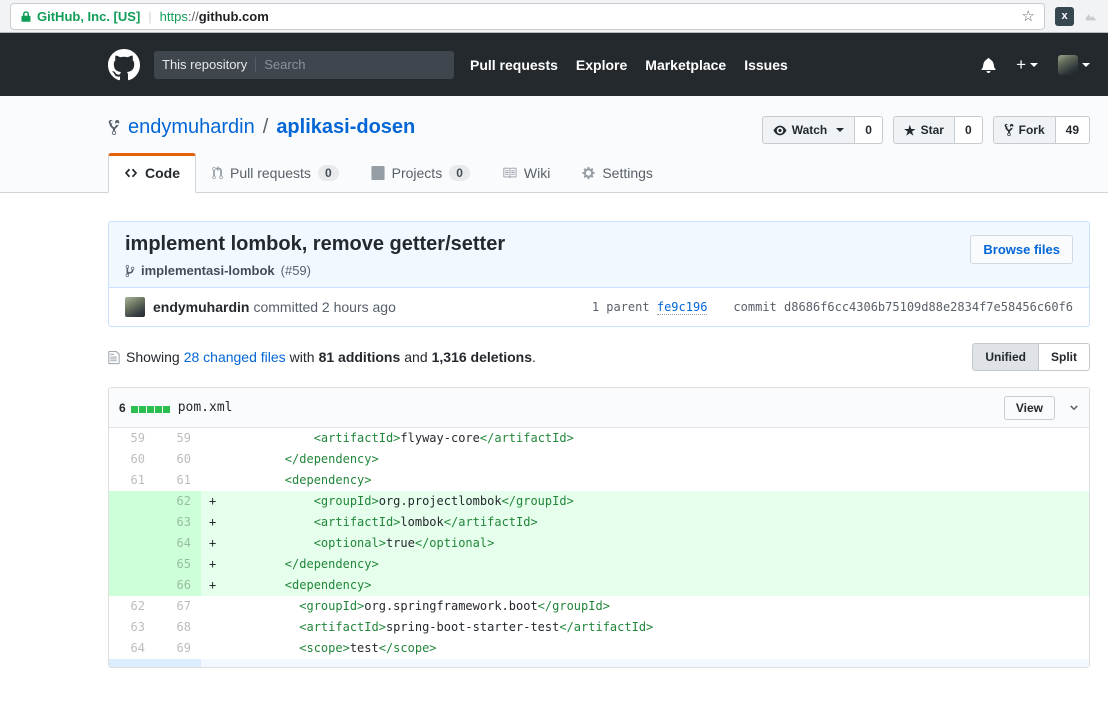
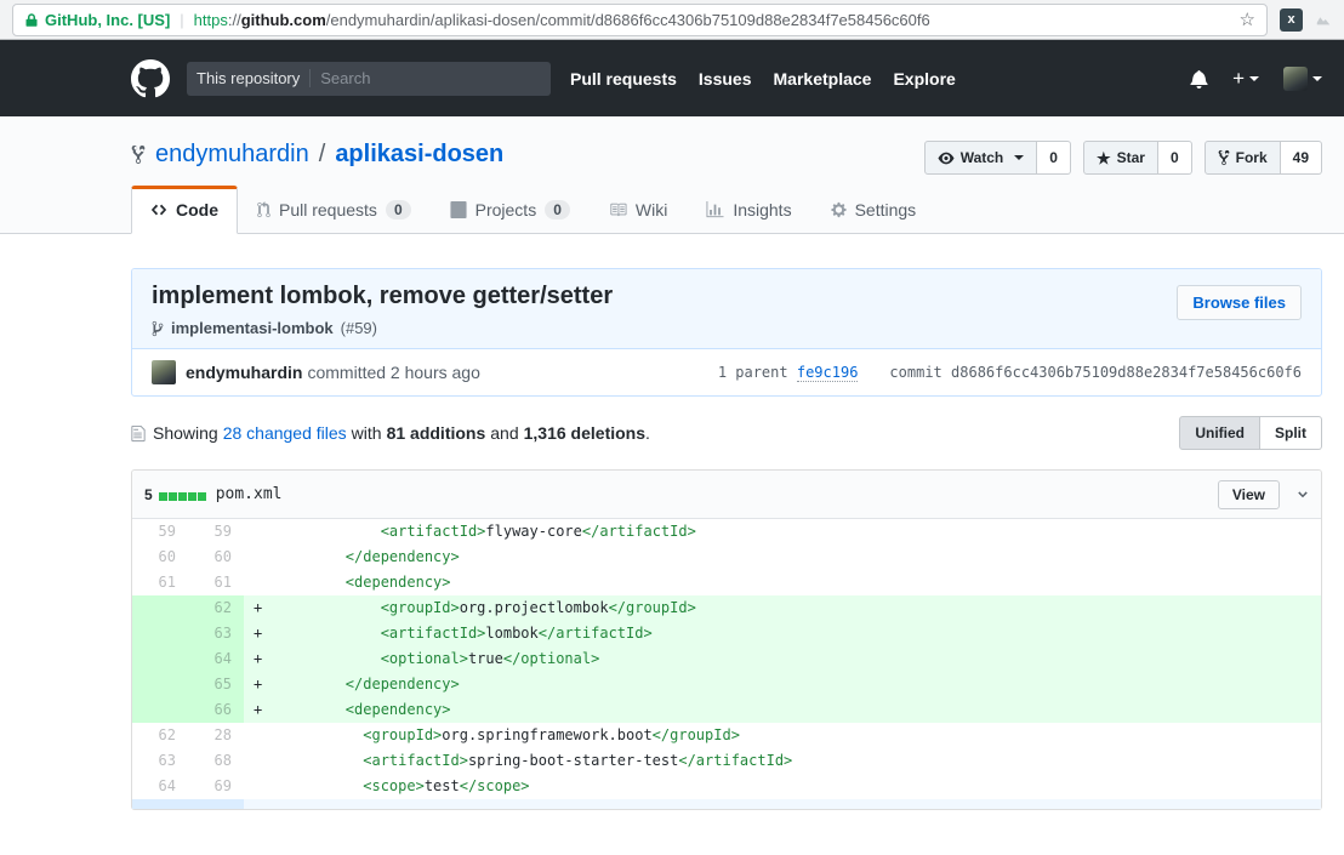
  GitHub, Inc. [US]
  |
  https
  ://
  github.com
+ /endymuhardin/aplikasi-dosen/commit/d8686f6cc4306b75109d88e2834f7e58456c60f6
  ☆
  x
  This repository
  Search
  Pull requests
- Explore
+ Issues
  Marketplace
- Issues
+ Explore
  +
  Watch
  0
  ★
  Star
  0
  Fork
  49
  endymuhardin
  /
  aplikasi-dosen
  Code
  Pull requests
  0
  Projects
  0
  Wiki
+ Insights
  Settings
  Browse files
  implement lombok, remove getter/setter
  implementasi-lombok
  (#59)
  endymuhardin
  committed 2 hours ago
  1 parent fe9c196
  commit d8686f6cc4306b75109d88e2834f7e58456c60f6
  Showing
  28 changed files
  with
  81 additions
  and
  1,316 deletions
  .
  Unified
  Split
- 6
+ 5
  pom.xml
  View
  59
  59
  <artifactId>flyway-core</artifactId>
  60
  60
  </dependency>
  61
  61
  <dependency>
  62
  + <groupId>org.projectlombok</groupId>
  63
  + <artifactId>lombok</artifactId>
  64
  + <optional>true</optional>
  65
  + </dependency>
  66
  + <dependency>
  62
- 67
+ 28
  <groupId>org.springframework.boot</groupId>
  63
  68
  <artifactId>spring-boot-starter-test</artifactId>
  64
  69
  <scope>test</scope>
